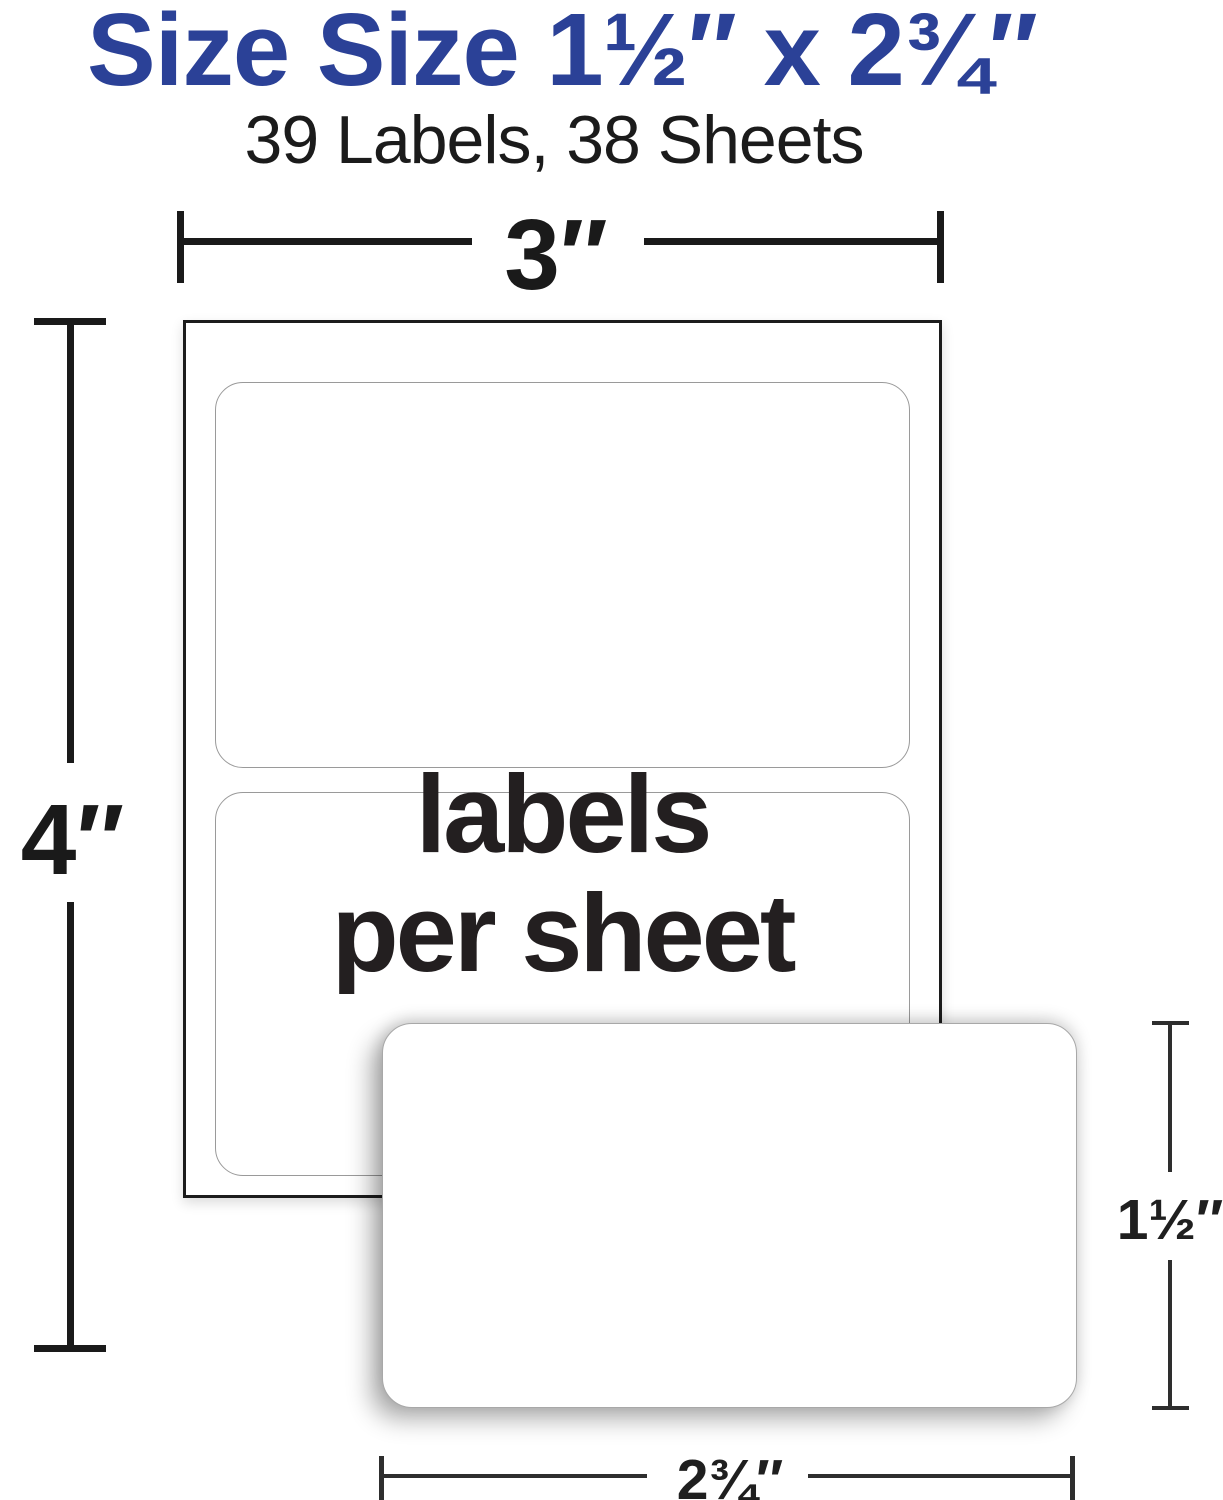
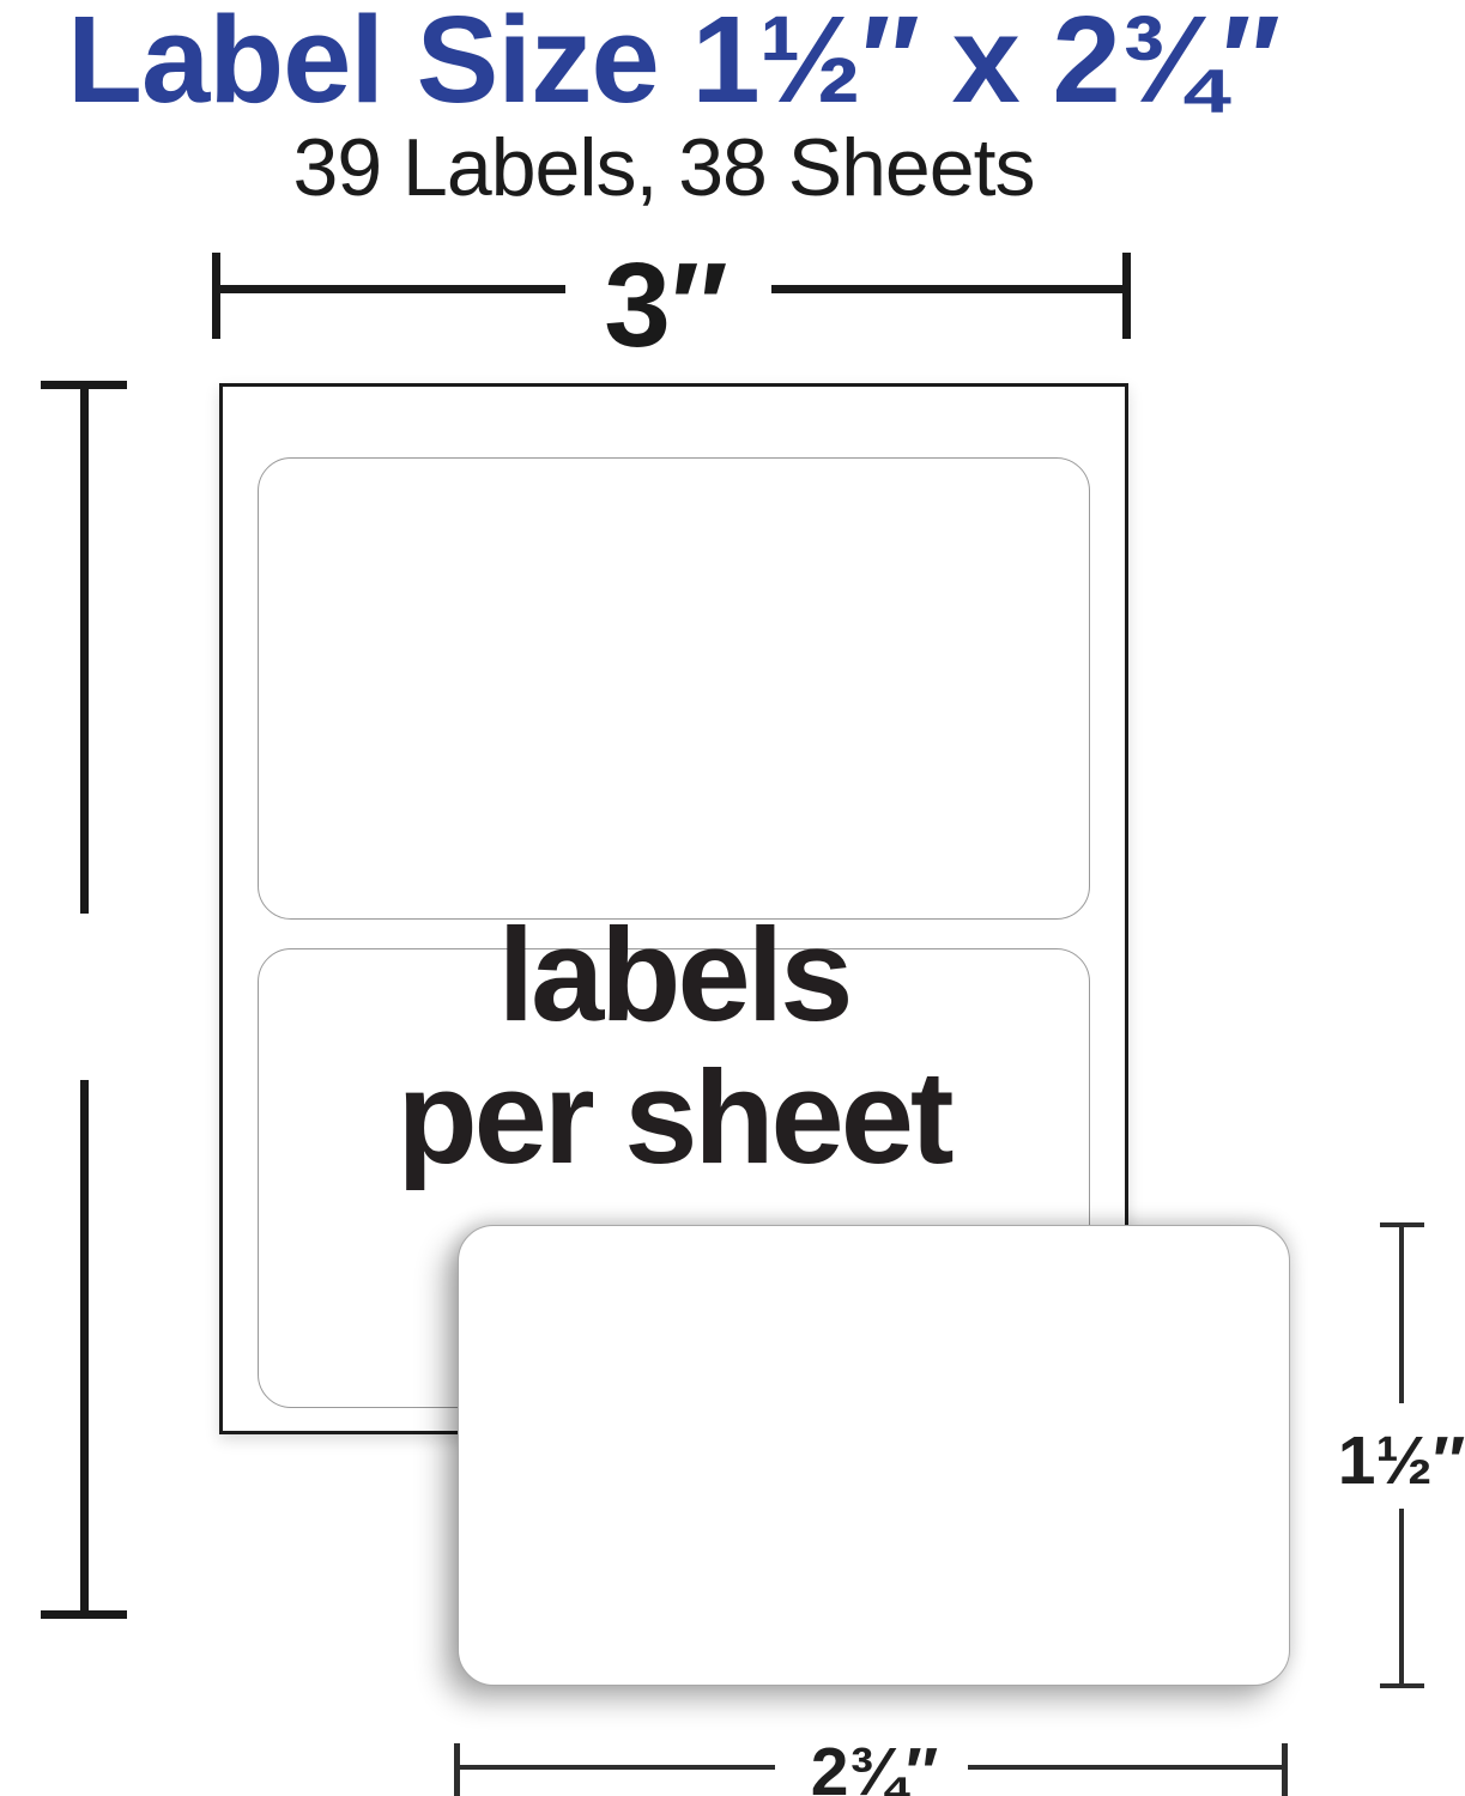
- Size Size 1½″ x 2¾″
+ Label Size 1½″ x 2¾″
  39 Labels, 38 Sheets
  3″
- 4″
  labels
  per sheet
  1½″
  2¾″
